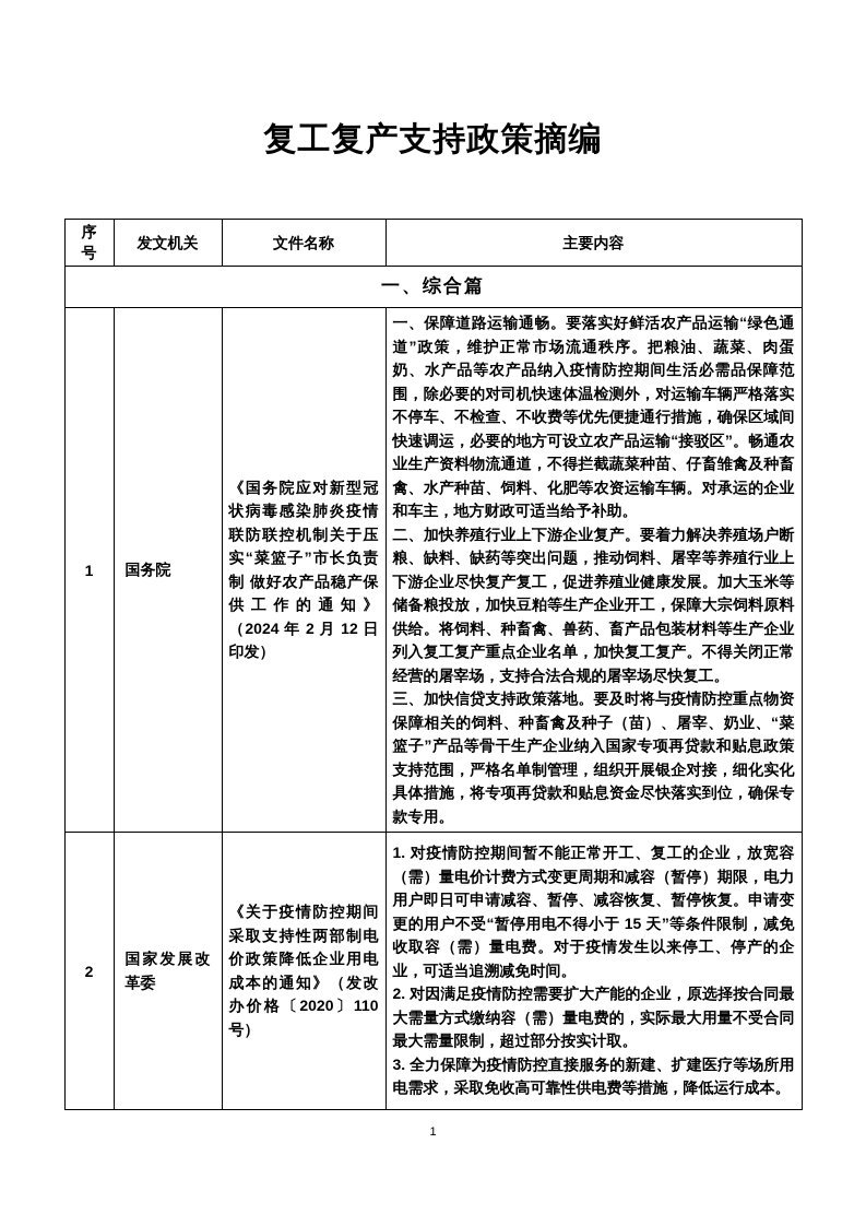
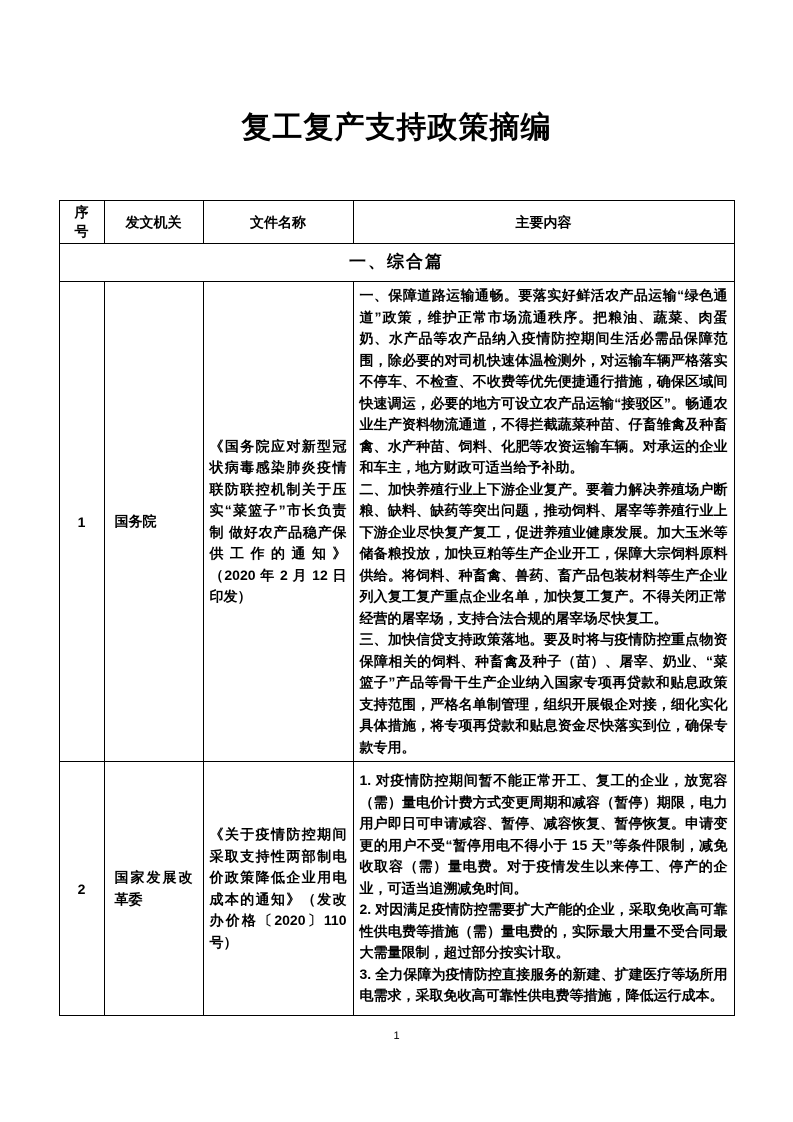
  复工复产支持政策摘编
  序号	发文机关	文件名称	主要内容
  一、综合篇
- 1	国务院	《国务院应对新型冠状病毒感染肺炎疫情联防联控机制关于压实“菜篮子”市长负责制 做好农产品稳产保供工作的通知》（2024 年 2 月 12 日印发）	一、保障道路运输通畅。要落实好鲜活农产品运输“绿色通道”政策，维护正常市场流通秩序。把粮油、蔬菜、肉蛋奶、水产品等农产品纳入疫情防控期间生活必需品保障范围，除必要的对司机快速体温检测外，对运输车辆严格落实不停车、不检查、不收费等优先便捷通行措施，确保区域间快速调运，必要的地方可设立农产品运输“接驳区”。畅通农业生产资料物流通道，不得拦截蔬菜种苗、仔畜雏禽及种畜禽、水产种苗、饲料、化肥等农资运输车辆。对承运的企业和车主，地方财政可适当给予补助。 二、加快养殖行业上下游企业复产。要着力解决养殖场户断粮、缺料、缺药等突出问题，推动饲料、屠宰等养殖行业上下游企业尽快复产复工，促进养殖业健康发展。加大玉米等储备粮投放，加快豆粕等生产企业开工，保障大宗饲料原料供给。将饲料、种畜禽、兽药、畜产品包装材料等生产企业列入复工复产重点企业名单，加快复工复产。不得关闭正常经营的屠宰场，支持合法合规的屠宰场尽快复工。 三、加快信贷支持政策落地。要及时将与疫情防控重点物资保障相关的饲料、种畜禽及种子（苗）、屠宰、奶业、“菜篮子”产品等骨干生产企业纳入国家专项再贷款和贴息政策支持范围，严格名单制管理，组织开展银企对接，细化实化具体措施，将专项再贷款和贴息资金尽快落实到位，确保专款专用。
+ 1	国务院	《国务院应对新型冠状病毒感染肺炎疫情联防联控机制关于压实“菜篮子”市长负责制 做好农产品稳产保供工作的通知》（2020 年 2 月 12 日印发）	一、保障道路运输通畅。要落实好鲜活农产品运输“绿色通道”政策，维护正常市场流通秩序。把粮油、蔬菜、肉蛋奶、水产品等农产品纳入疫情防控期间生活必需品保障范围，除必要的对司机快速体温检测外，对运输车辆严格落实不停车、不检查、不收费等优先便捷通行措施，确保区域间快速调运，必要的地方可设立农产品运输“接驳区”。畅通农业生产资料物流通道，不得拦截蔬菜种苗、仔畜雏禽及种畜禽、水产种苗、饲料、化肥等农资运输车辆。对承运的企业和车主，地方财政可适当给予补助。 二、加快养殖行业上下游企业复产。要着力解决养殖场户断粮、缺料、缺药等突出问题，推动饲料、屠宰等养殖行业上下游企业尽快复产复工，促进养殖业健康发展。加大玉米等储备粮投放，加快豆粕等生产企业开工，保障大宗饲料原料供给。将饲料、种畜禽、兽药、畜产品包装材料等生产企业列入复工复产重点企业名单，加快复工复产。不得关闭正常经营的屠宰场，支持合法合规的屠宰场尽快复工。 三、加快信贷支持政策落地。要及时将与疫情防控重点物资保障相关的饲料、种畜禽及种子（苗）、屠宰、奶业、“菜篮子”产品等骨干生产企业纳入国家专项再贷款和贴息政策支持范围，严格名单制管理，组织开展银企对接，细化实化具体措施，将专项再贷款和贴息资金尽快落实到位，确保专款专用。
- 2	国家发展改革委	《关于疫情防控期间采取支持性两部制电价政策降低企业用电成本的通知》（发改办价格〔2020〕110 号）	1. 对疫情防控期间暂不能正常开工、复工的企业，放宽容（需）量电价计费方式变更周期和减容（暂停）期限，电力用户即日可申请减容、暂停、减容恢复、暂停恢复。申请变更的用户不受“暂停用电不得小于 15 天”等条件限制，减免收取容（需）量电费。对于疫情发生以来停工、停产的企业，可适当追溯减免时间。 2. 对因满足疫情防控需要扩大产能的企业，原选择按合同最大需量方式缴纳容（需）量电费的，实际最大用量不受合同最大需量限制，超过部分按实计取。 3. 全力保障为疫情防控直接服务的新建、扩建医疗等场所用电需求，采取免收高可靠性供电费等措施，降低运行成本。
+ 2	国家发展改革委	《关于疫情防控期间采取支持性两部制电价政策降低企业用电成本的通知》（发改办价格〔2020〕110 号）	1. 对疫情防控期间暂不能正常开工、复工的企业，放宽容（需）量电价计费方式变更周期和减容（暂停）期限，电力用户即日可申请减容、暂停、减容恢复、暂停恢复。申请变更的用户不受“暂停用电不得小于 15 天”等条件限制，减免收取容（需）量电费。对于疫情发生以来停工、停产的企业，可适当追溯减免时间。 2. 对因满足疫情防控需要扩大产能的企业，采取免收高可靠性供电费等措施（需）量电费的，实际最大用量不受合同最大需量限制，超过部分按实计取。 3. 全力保障为疫情防控直接服务的新建、扩建医疗等场所用电需求，采取免收高可靠性供电费等措施，降低运行成本。
  1
